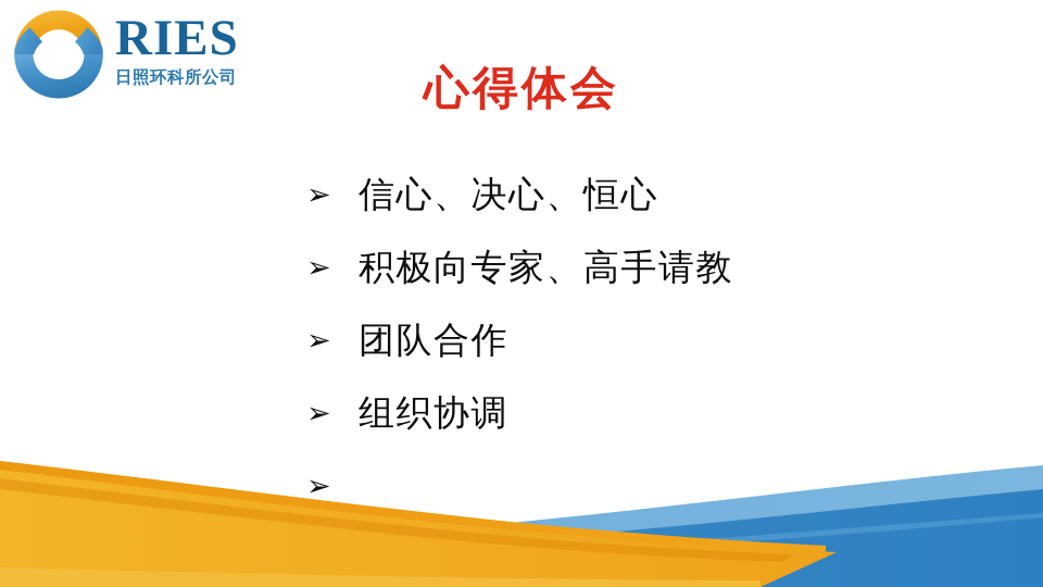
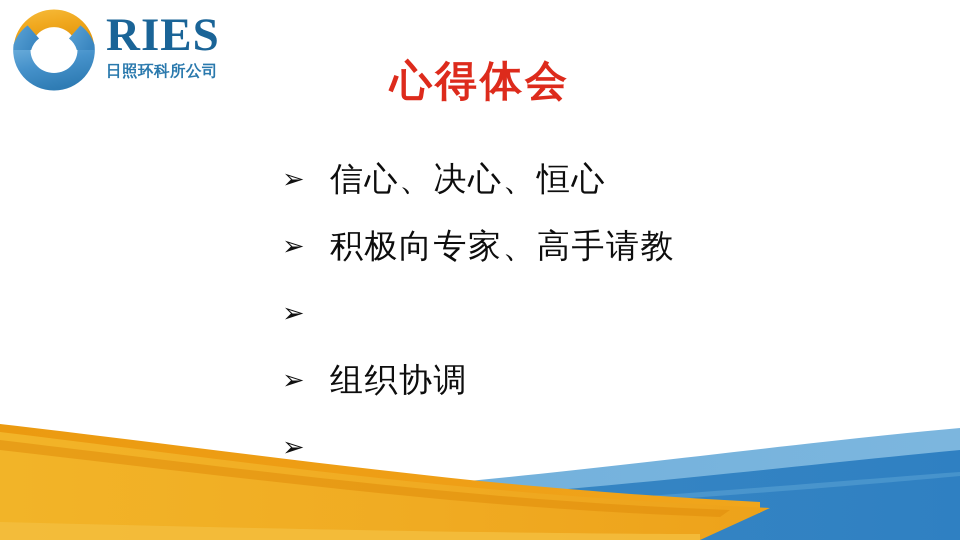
  RIES
  日照环科所公司
  心得体会
  ➢
  信心、决心、恒心
  ➢
  积极向专家、高手请教
  ➢
- 团队合作
  ➢
  组织协调
  ➢
